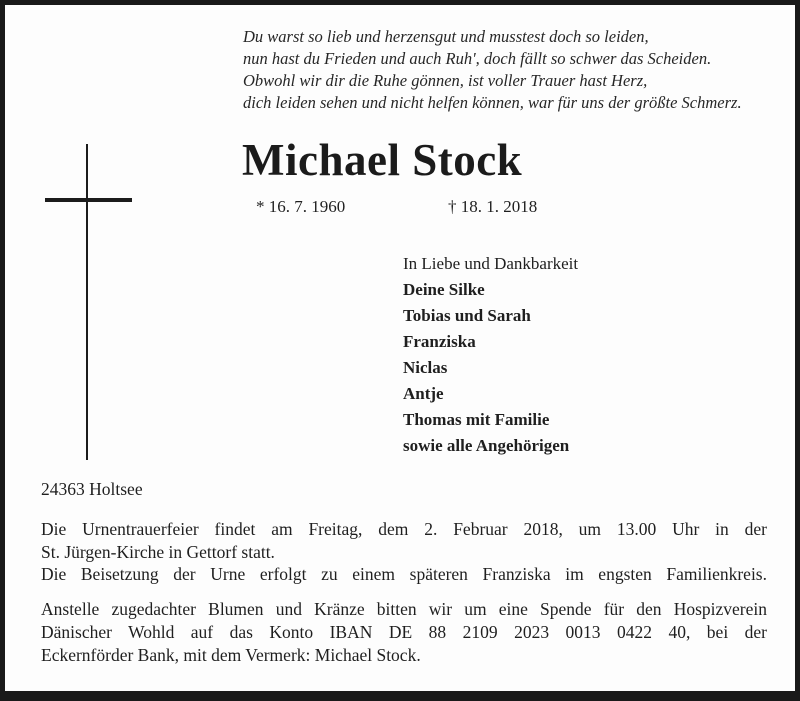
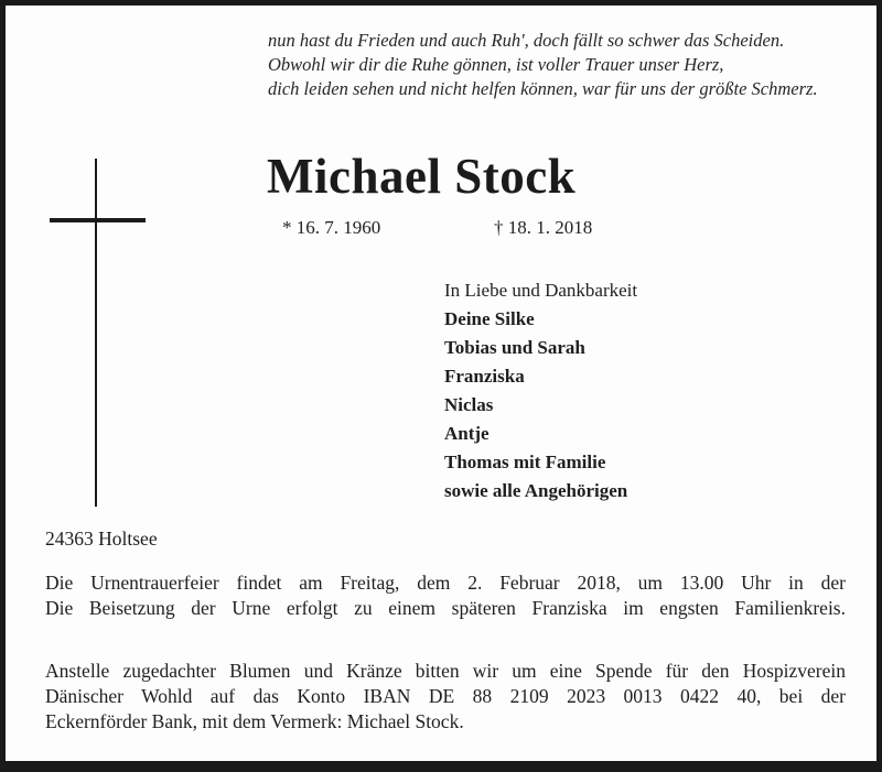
- Du warst so lieb und herzensgut und musstest doch so leiden,
  nun hast du Frieden und auch Ruh', doch fällt so schwer das Scheiden.
- Obwohl wir dir die Ruhe gönnen, ist voller Trauer hast Herz,
+ Obwohl wir dir die Ruhe gönnen, ist voller Trauer unser Herz,
  dich leiden sehen und nicht helfen können, war für uns der größte Schmerz.
  Michael Stock
  * 16. 7. 1960
  † 18. 1. 2018
  In Liebe und Dankbarkeit
  Deine Silke
  Tobias und Sarah
  Franziska
  Niclas
  Antje
  Thomas mit Familie
  sowie alle Angehörigen
  24363 Holtsee
  Die Urnentrauerfeier findet am Freitag, dem 2. Februar 2018, um 13.00 Uhr in der
- St. Jürgen-Kirche in Gettorf statt.
  Die Beisetzung der Urne erfolgt zu einem späteren Franziska im engsten Familienkreis.
  Anstelle zugedachter Blumen und Kränze bitten wir um eine Spende für den Hospizverein
  Dänischer Wohld auf das Konto IBAN DE 88 2109 2023 0013 0422 40, bei der
  Eckernförder Bank, mit dem Vermerk: Michael Stock.
